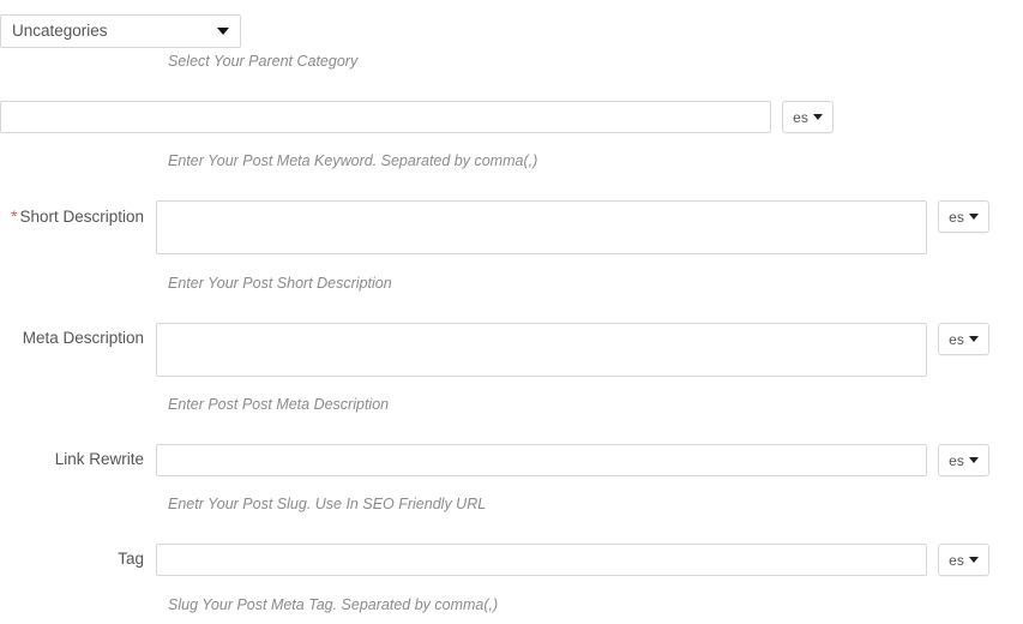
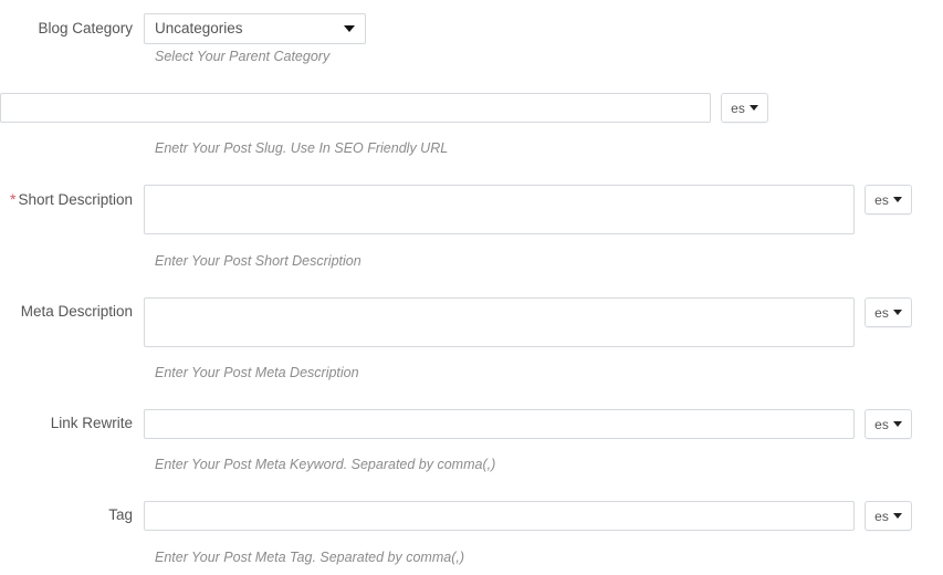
+ Blog Category
  Uncategories
  Select Your Parent Category
  es
- Enter Your Post Meta Keyword. Separated by comma(,)
+ Enetr Your Post Slug. Use In SEO Friendly URL
  * Short Description
  es
  Enter Your Post Short Description
  Meta Description
  es
- Enter Post Post Meta Description
+ Enter Your Post Meta Description
  Link Rewrite
  es
- Enetr Your Post Slug. Use In SEO Friendly URL
+ Enter Your Post Meta Keyword. Separated by comma(,)
  Tag
  es
- Slug Your Post Meta Tag. Separated by comma(,)
+ Enter Your Post Meta Tag. Separated by comma(,)
